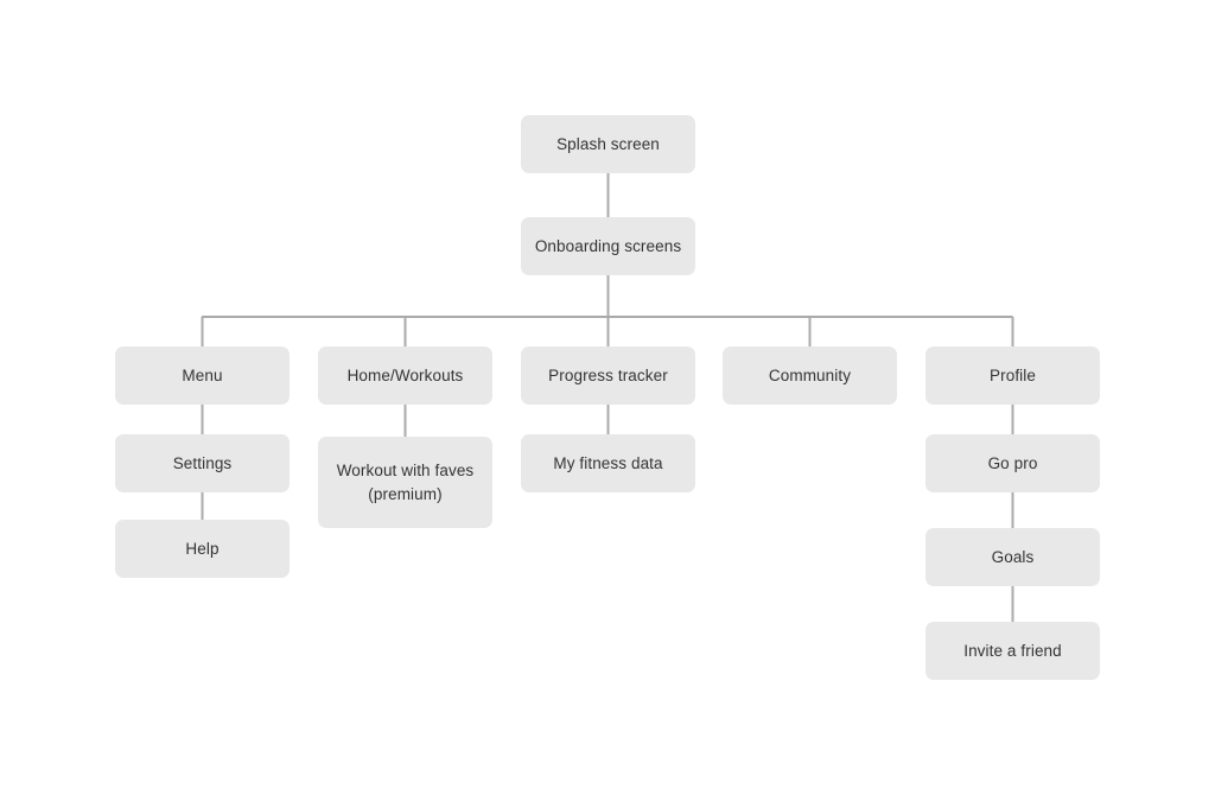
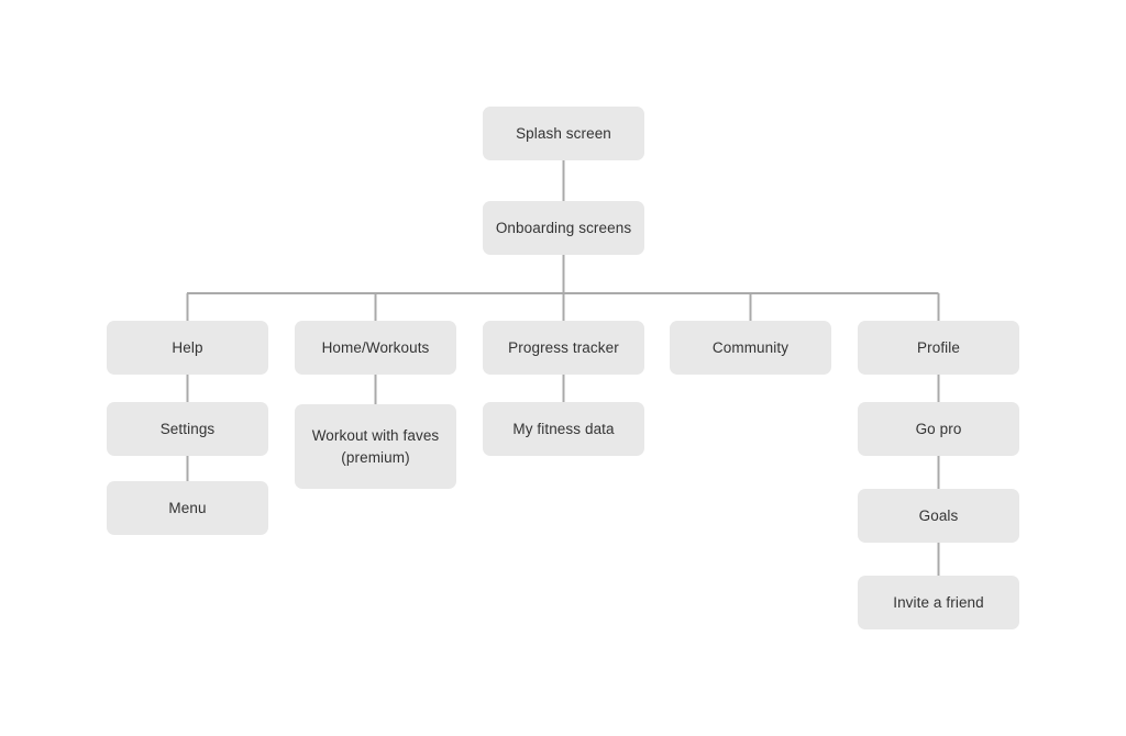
  Splash screen
  Onboarding screens
- Menu
+ Help
  Home/Workouts
  Progress tracker
  Community
  Profile
  Settings
  Workout with faves
  (premium)
  My fitness data
  Go pro
- Help
+ Menu
  Goals
  Invite a friend
